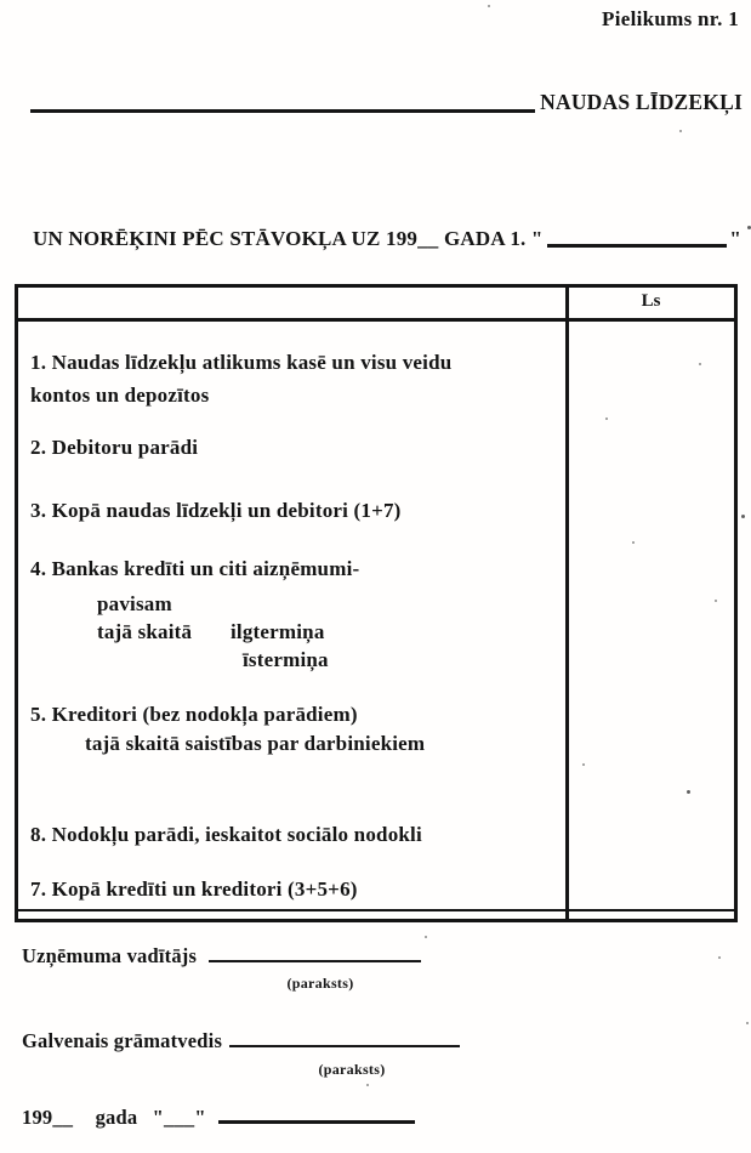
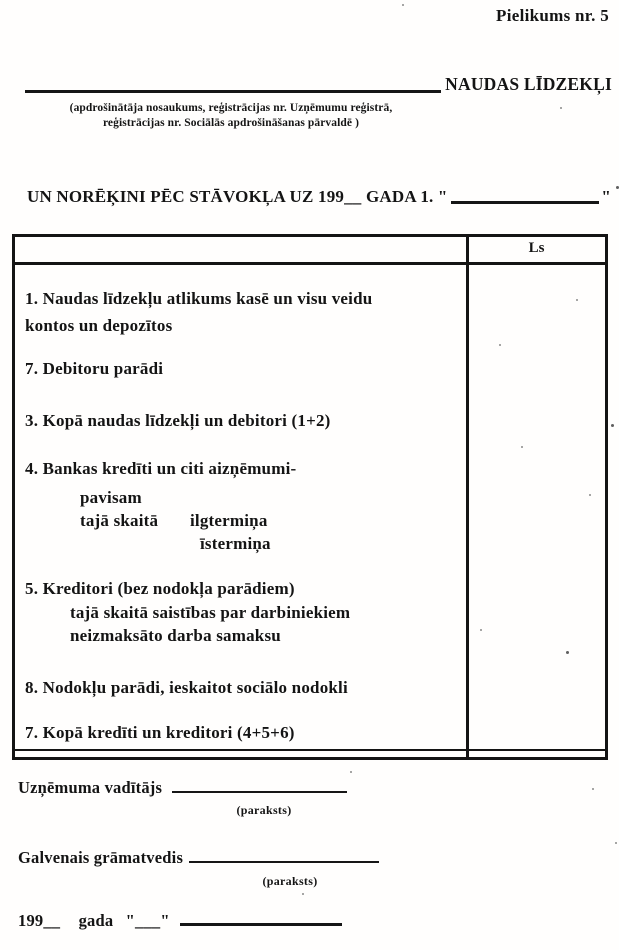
- Pielikums nr. 1
+ Pielikums nr. 5
  NAUDAS LĪDZEKĻI
+ (apdrošinātāja nosaukums, reģistrācijas nr. Uzņēmumu reģistrā,
+ reģistrācijas nr. Sociālās apdrošināšanas pārvaldē )
  UN NORĒĶINI PĒC STĀVOKĻA UZ 199__ GADA 1. "
  "
  Ls
  1. Naudas līdzekļu atlikums kasē un visu veidu
  kontos un depozītos
- 2. Debitoru parādi
+ 7. Debitoru parādi
- 3. Kopā naudas līdzekļi un debitori (1+7)
+ 3. Kopā naudas līdzekļi un debitori (1+2)
  4. Bankas kredīti un citi aizņēmumi-
  pavisam
  tajā skaitā ilgtermiņa
  īstermiņa
  5. Kreditori (bez nodokļa parādiem)
  tajā skaitā saistības par darbiniekiem
+ neizmaksāto darba samaksu
  8. Nodokļu parādi, ieskaitot sociālo nodokli
- 7. Kopā kredīti un kreditori (3+5+6)
+ 7. Kopā kredīti un kreditori (4+5+6)
  Uzņēmuma vadītājs
  (paraksts)
  Galvenais grāmatvedis
  (paraksts)
  199__ gada "___"
